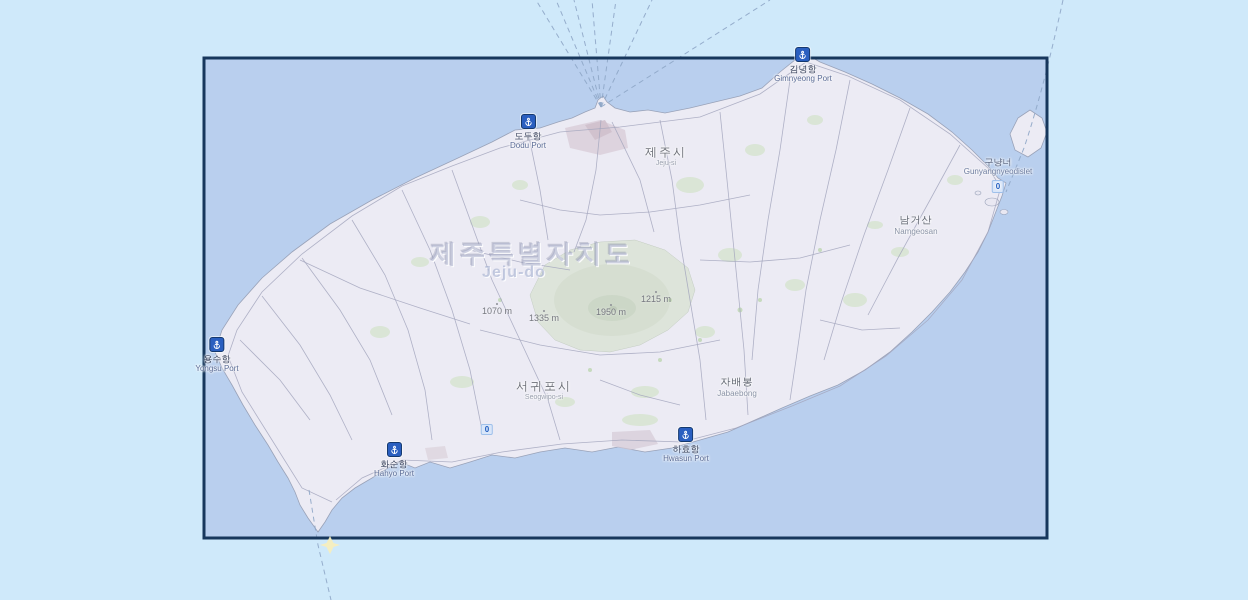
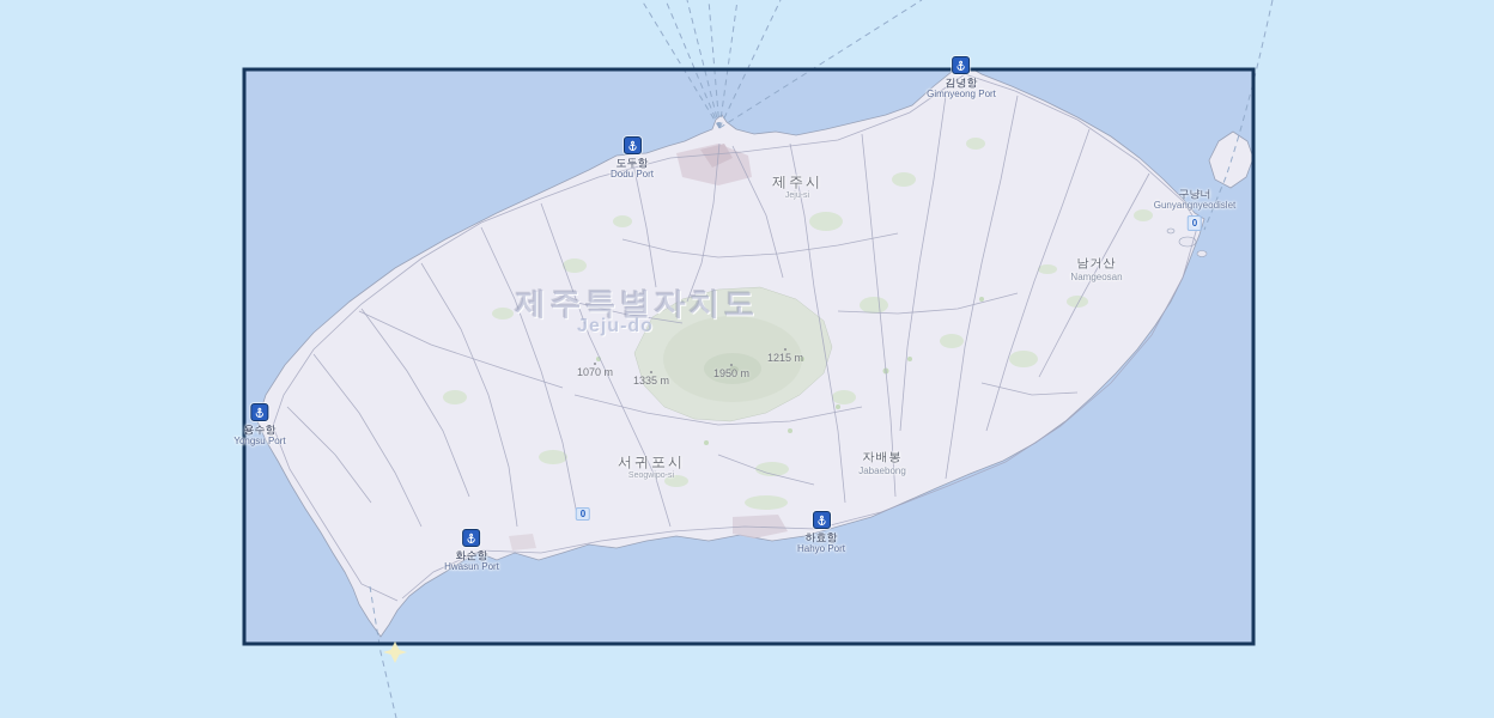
  제주특별자치도
  Jeju-do
  김녕항
  Gimnyeong Port
  도두항
  Dodu Port
  용수항
  Yongsu Port
  화순항
- Hahyo Port
+ Hwasun Port
  하효항
- Hwasun Port
+ Hahyo Port
  제주시
  서귀포시
  남거산
  Namgeosan
  자배봉
  Jabaebong
  구냥너
  Gunyangnyeodislet
  0
  0
  1070 m
  1335 m
  1950 m
  1215 m
